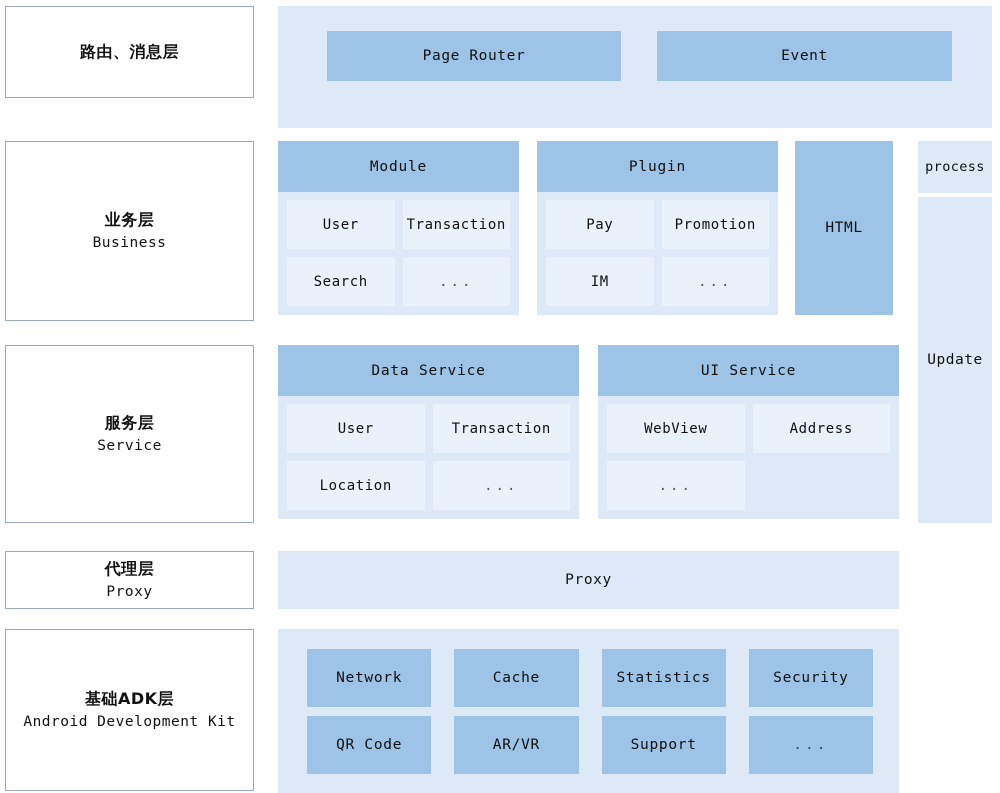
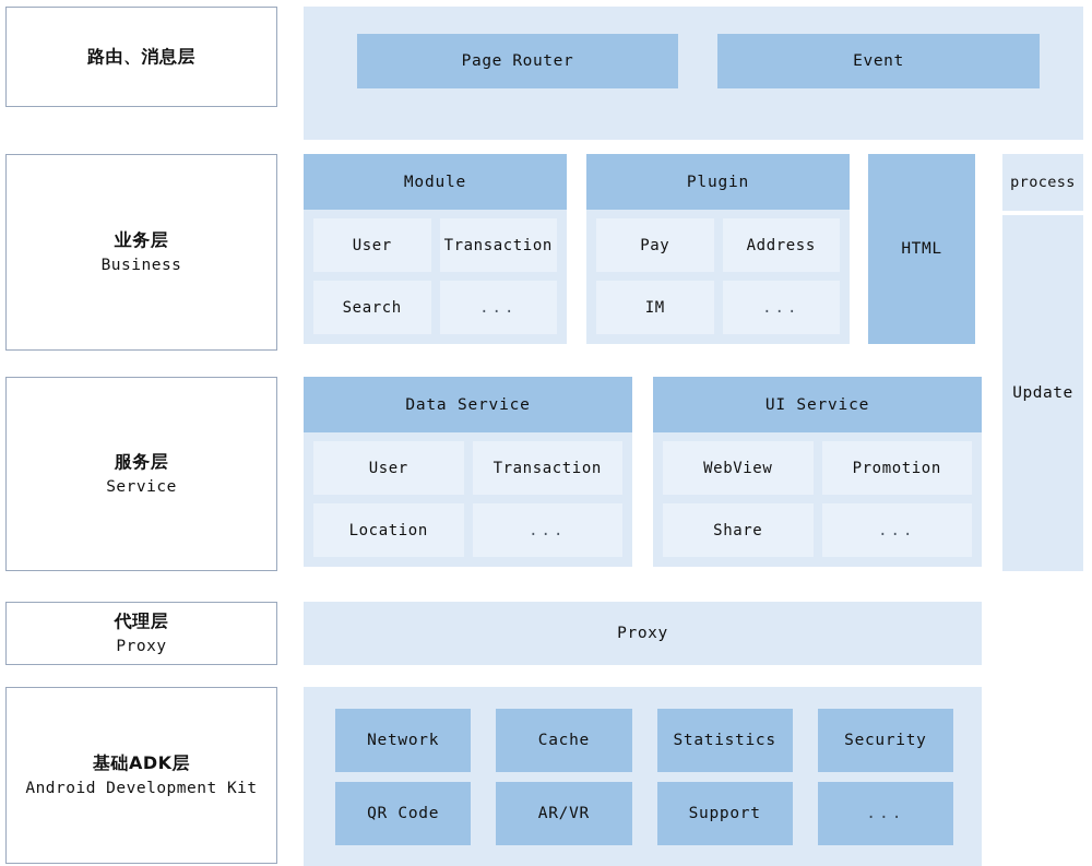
  路由、消息层
  业务层
  Business
  服务层
  Service
  代理层
  Proxy
  基础ADK层
  Android Development Kit
  Page Router
  Event
  Module
  User
  Transaction
  Search
  ...
  Plugin
  Pay
- Promotion
+ Address
  IM
  ...
  HTML
  process
  Update
  Data Service
  User
  Transaction
  Location
  ...
  UI Service
  WebView
- Address
+ Promotion
+ Share
  ...
  Proxy
  Network
  Cache
  Statistics
  Security
  QR Code
  AR/VR
  Support
  ...
